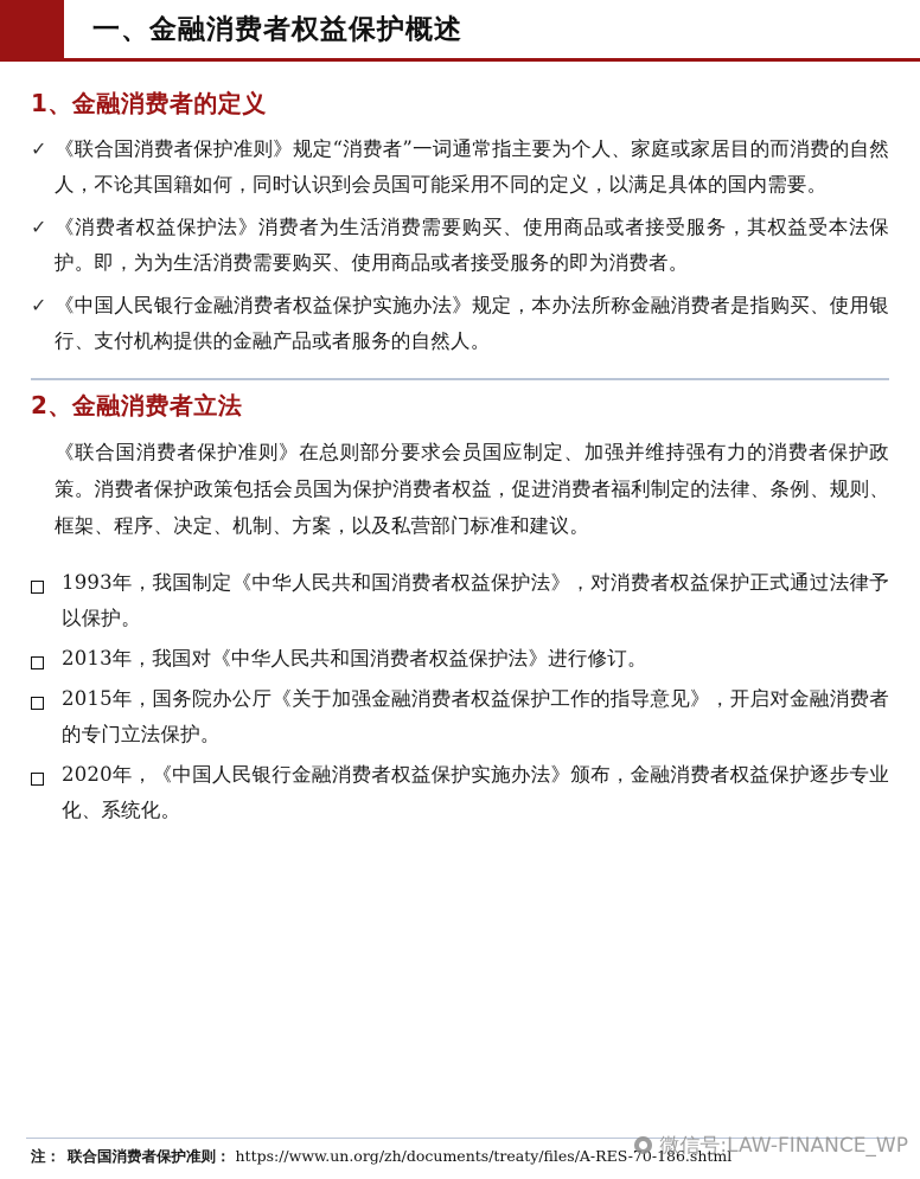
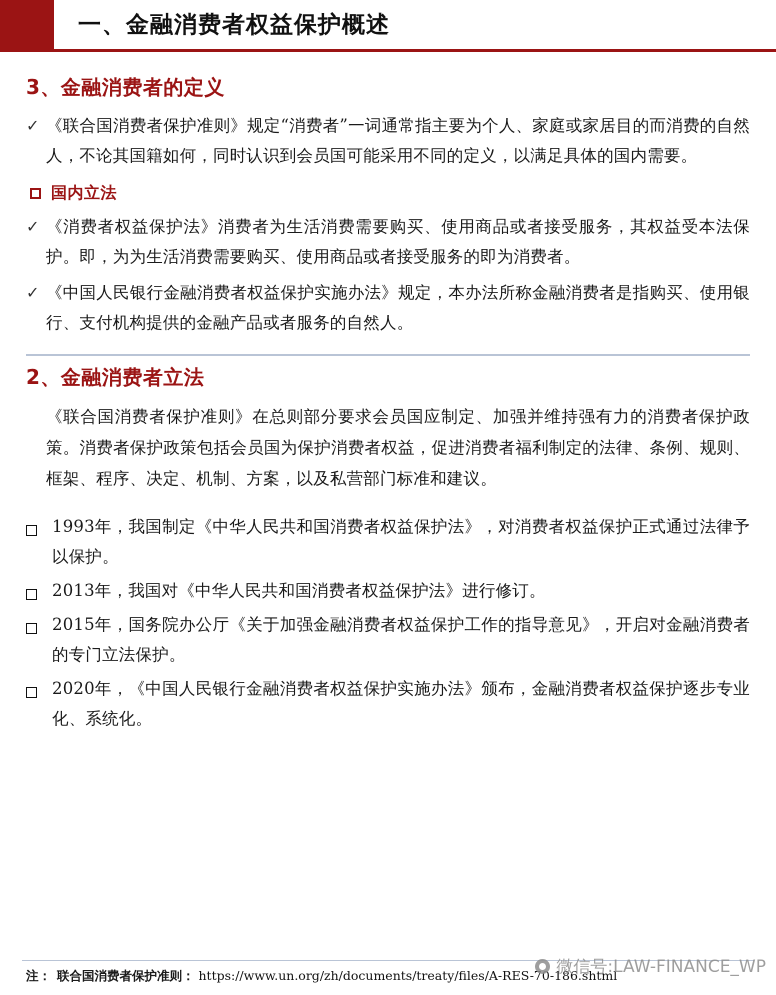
  一、金融消费者权益保护概述
- 1、金融消费者的定义
+ 3、金融消费者的定义
  ✓
  《联合国消费者保护准则》规定“消费者”一词通常指主要为个人、家庭或家居目的而消费的自然人，不论其国籍如何，同时认识到会员国可能采用不同的定义，以满足具体的国内需要。
+ 国内立法
  ✓
  《消费者权益保护法》消费者为生活消费需要购买、使用商品或者接受服务，其权益受本法保护。即，为为生活消费需要购买、使用商品或者接受服务的即为消费者。
  ✓
  《中国人民银行金融消费者权益保护实施办法》规定，本办法所称金融消费者是指购买、使用银行、支付机构提供的金融产品或者服务的自然人。
  2、金融消费者立法
  《联合国消费者保护准则》在总则部分要求会员国应制定、加强并维持强有力的消费者保护政策。消费者保护政策包括会员国为保护消费者权益，促进消费者福利制定的法律、条例、规则、框架、程序、决定、机制、方案，以及私营部门标准和建议。
  1993年，我国制定《中华人民共和国消费者权益保护法》，对消费者权益保护正式通过法律予以保护。
  2013年，我国对《中华人民共和国消费者权益保护法》进行修订。
  2015年，国务院办公厅《关于加强金融消费者权益保护工作的指导意见》，开启对金融消费者的专门立法保护。
  2020年，《中国人民银行金融消费者权益保护实施办法》颁布，金融消费者权益保护逐步专业化、系统化。
  注：
  联合国消费者保护准则：
  https://www.un.org/zh/documents/treaty/files/A-RES-70-186.shtml
  微信号:LAW-FINANCE_WP
